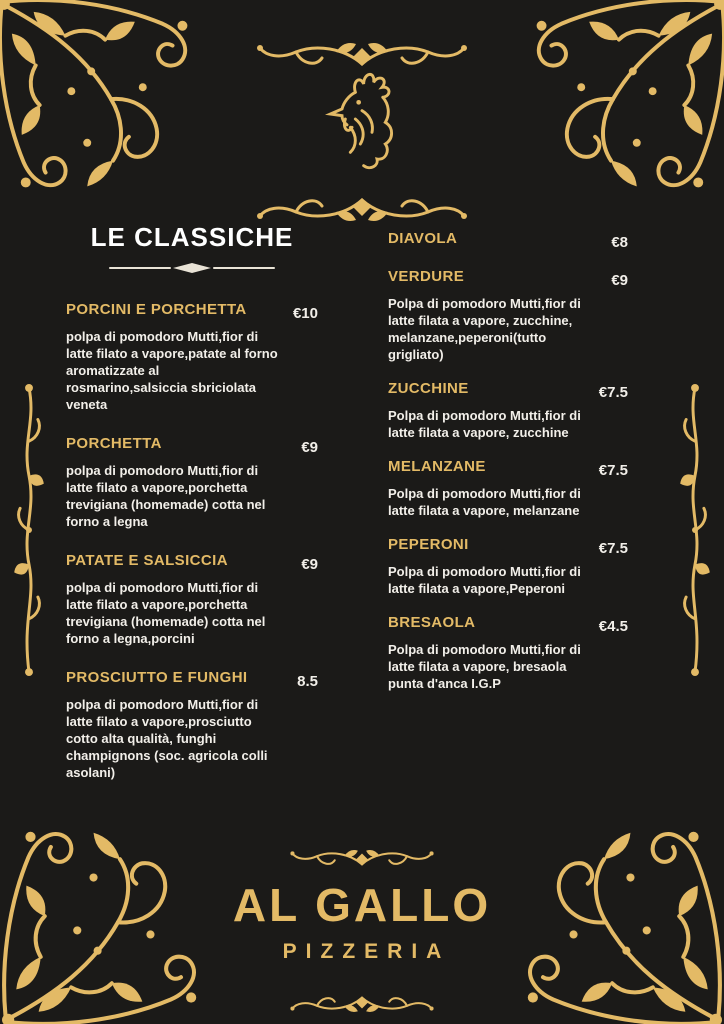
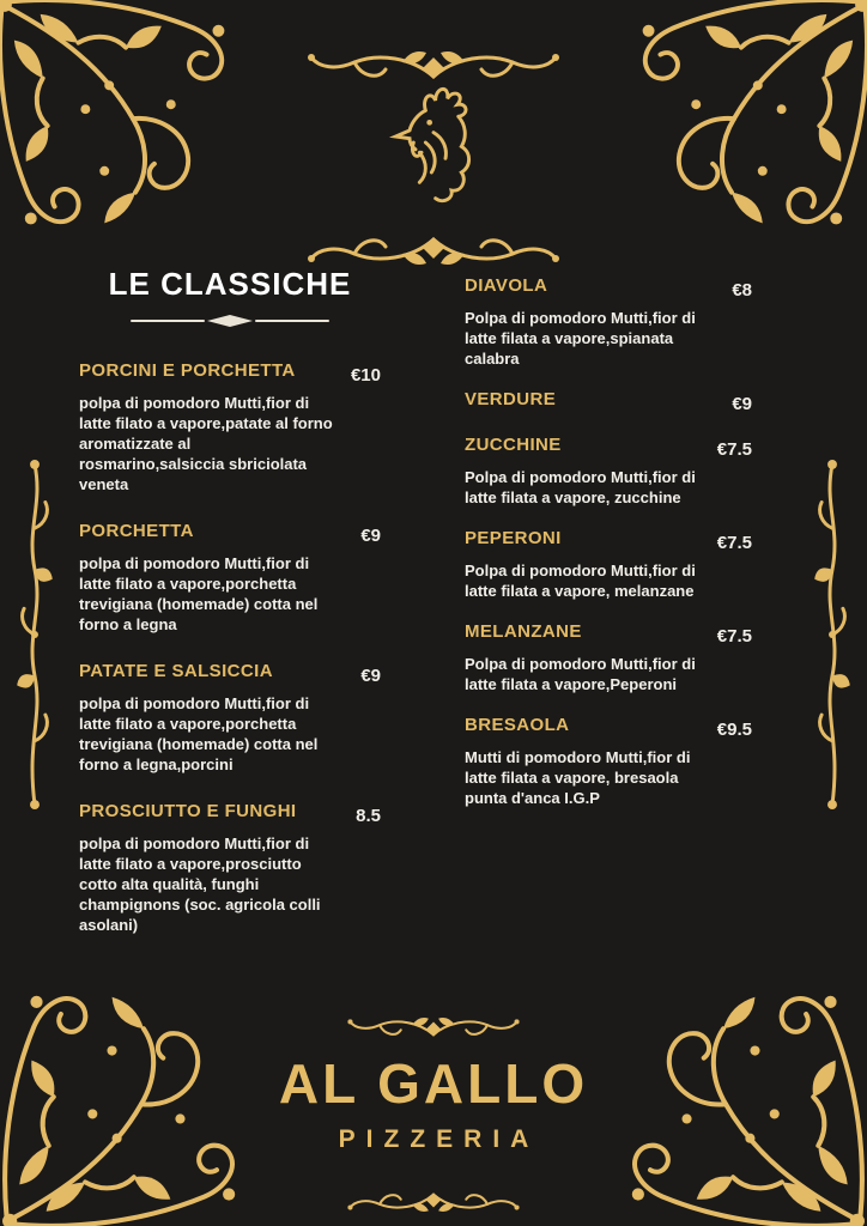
  LE CLASSICHE
  PORCINI E PORCHETTA
  €10
  polpa di pomodoro Mutti,fior di latte filato a vapore,patate al forno aromatizzate al rosmarino,salsiccia sbriciolata veneta
  PORCHETTA
  €9
  polpa di pomodoro Mutti,fior di latte filato a vapore,porchetta trevigiana (homemade) cotta nel forno a legna
  PATATE E SALSICCIA
  €9
  polpa di pomodoro Mutti,fior di latte filato a vapore,porchetta trevigiana (homemade) cotta nel forno a legna,porcini
  PROSCIUTTO E FUNGHI
  8.5
  polpa di pomodoro Mutti,fior di latte filato a vapore,prosciutto cotto alta qualità, funghi champignons (soc. agricola colli asolani)
  DIAVOLA
  €8
+ Polpa di pomodoro Mutti,fior di latte filata a vapore,spianata calabra
  VERDURE
  €9
- Polpa di pomodoro Mutti,fior di latte filata a vapore, zucchine, melanzane,peperoni(tutto grigliato)
  ZUCCHINE
  €7.5
  Polpa di pomodoro Mutti,fior di latte filata a vapore, zucchine
- MELANZANE
+ PEPERONI
  €7.5
  Polpa di pomodoro Mutti,fior di latte filata a vapore, melanzane
- PEPERONI
+ MELANZANE
  €7.5
  Polpa di pomodoro Mutti,fior di latte filata a vapore,Peperoni
  BRESAOLA
- €4.5
+ €9.5
- Polpa di pomodoro Mutti,fior di latte filata a vapore, bresaola punta d'anca I.G.P
+ Mutti di pomodoro Mutti,fior di latte filata a vapore, bresaola punta d'anca I.G.P
  AL GALLO
  PIZZERIA
